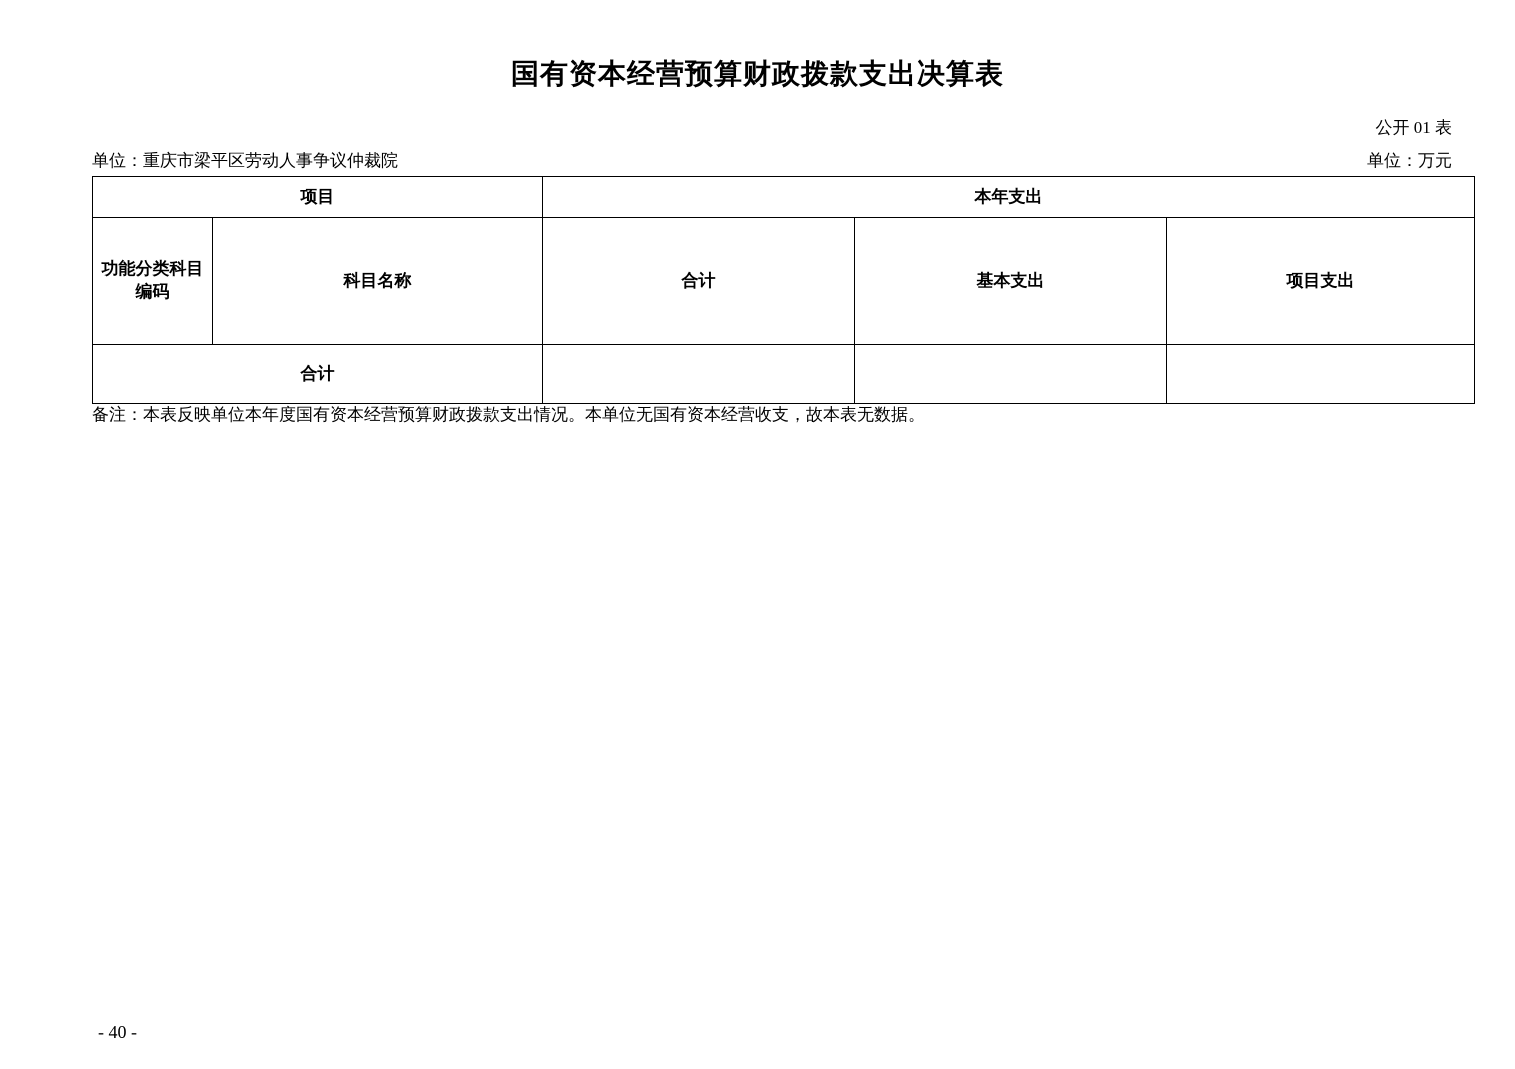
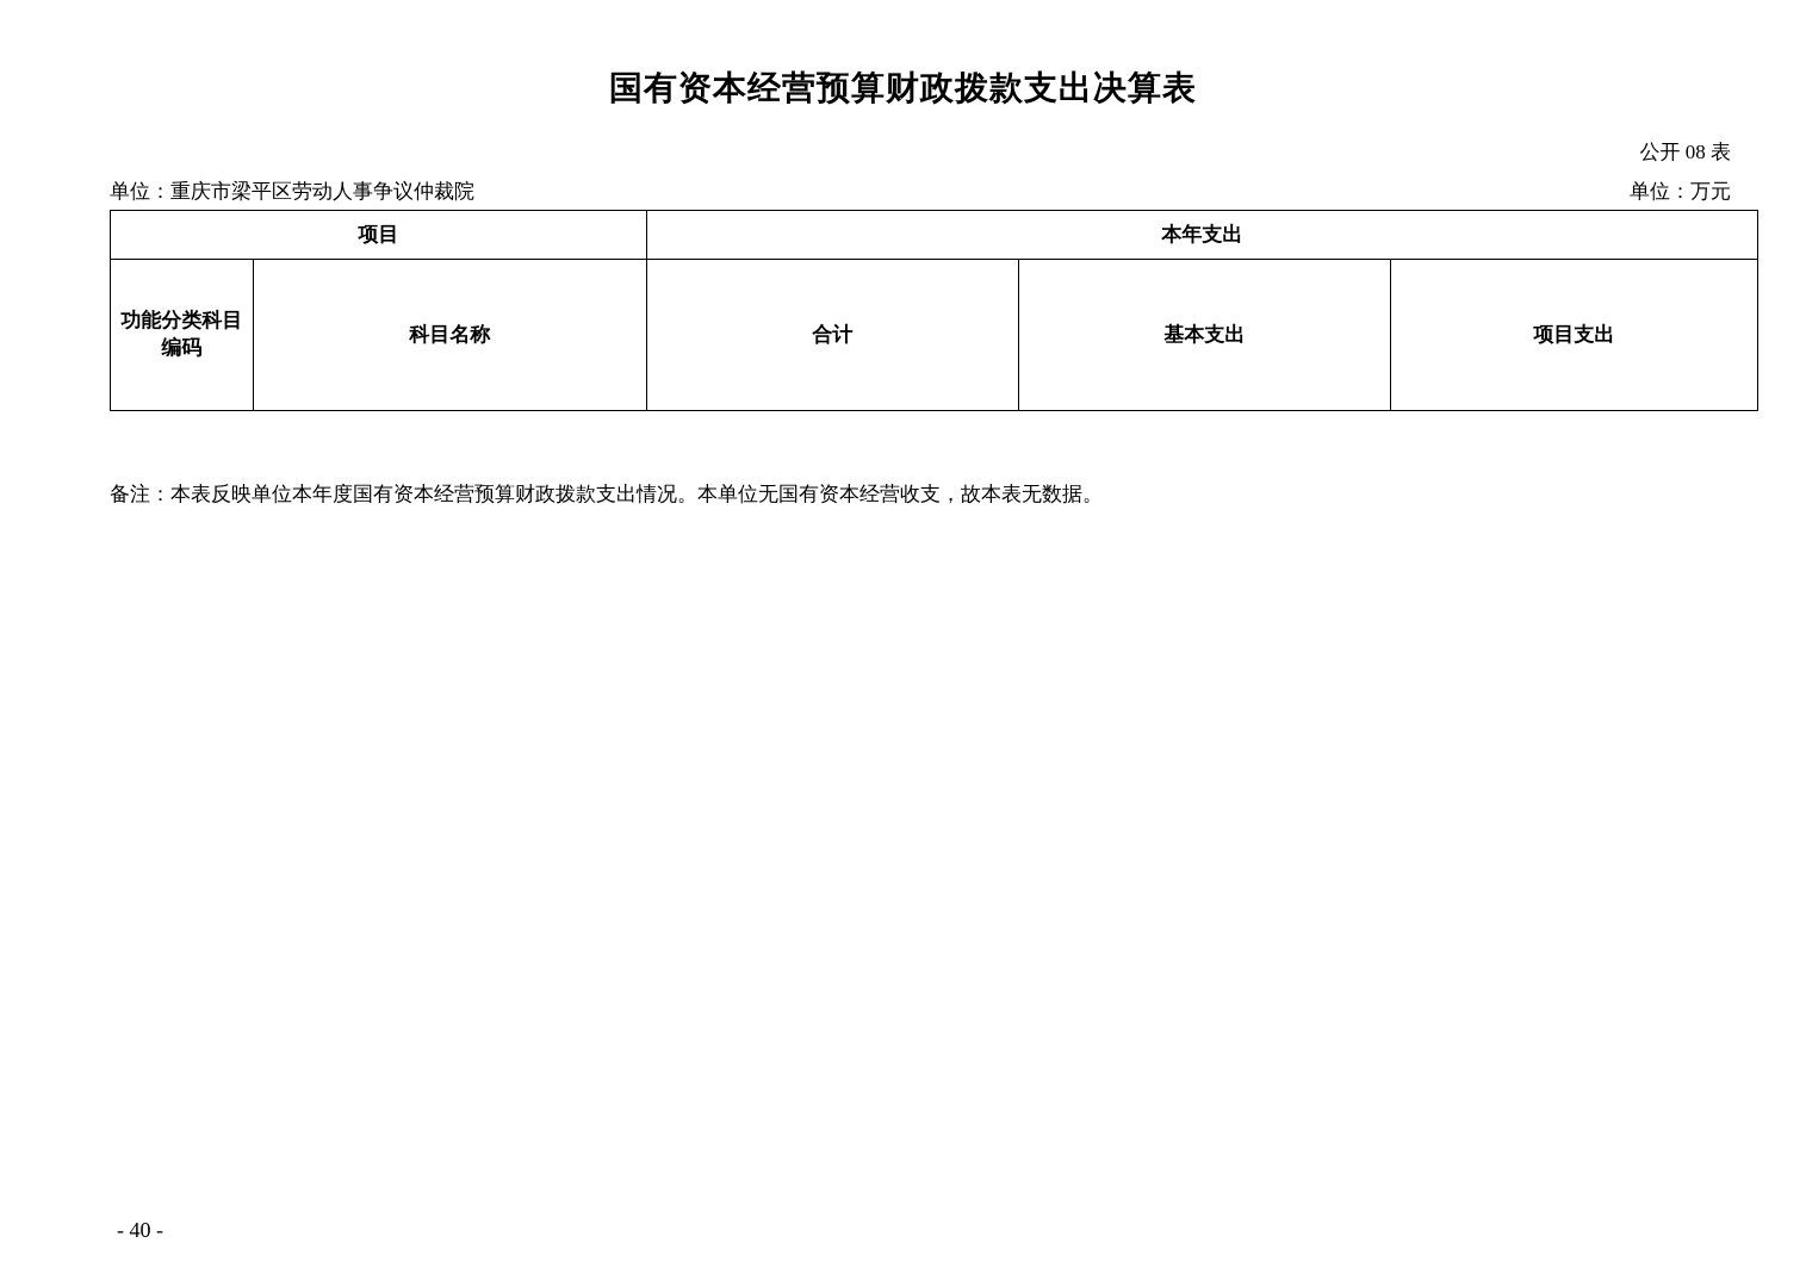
  国有资本经营预算财政拨款支出决算表
- 公开 01 表
+ 公开 08 表
  单位：重庆市梁平区劳动人事争议仲裁院
  单位：万元
  项目	本年支出
  功能分类科目 编码	科目名称	合计	基本支出	项目支出
- 合计
  备注：本表反映单位本年度国有资本经营预算财政拨款支出情况。本单位无国有资本经营收支，故本表无数据。
  - 40 -
